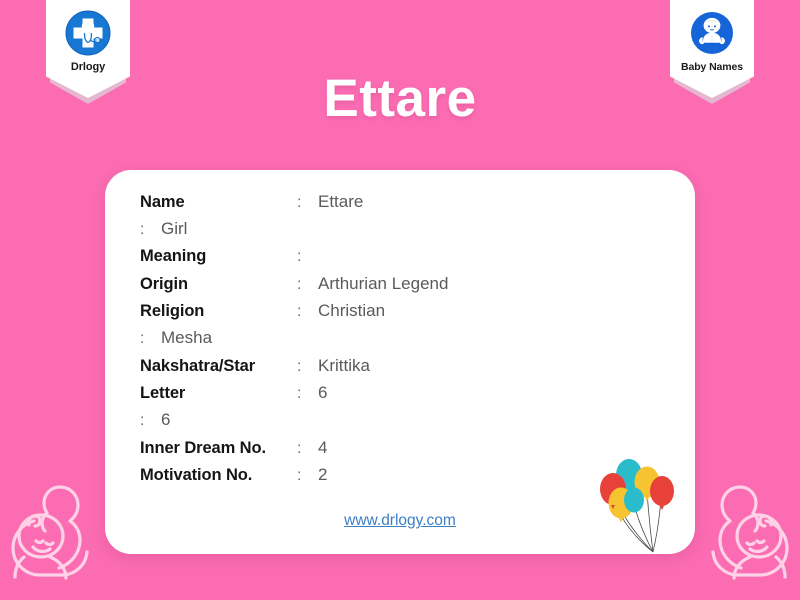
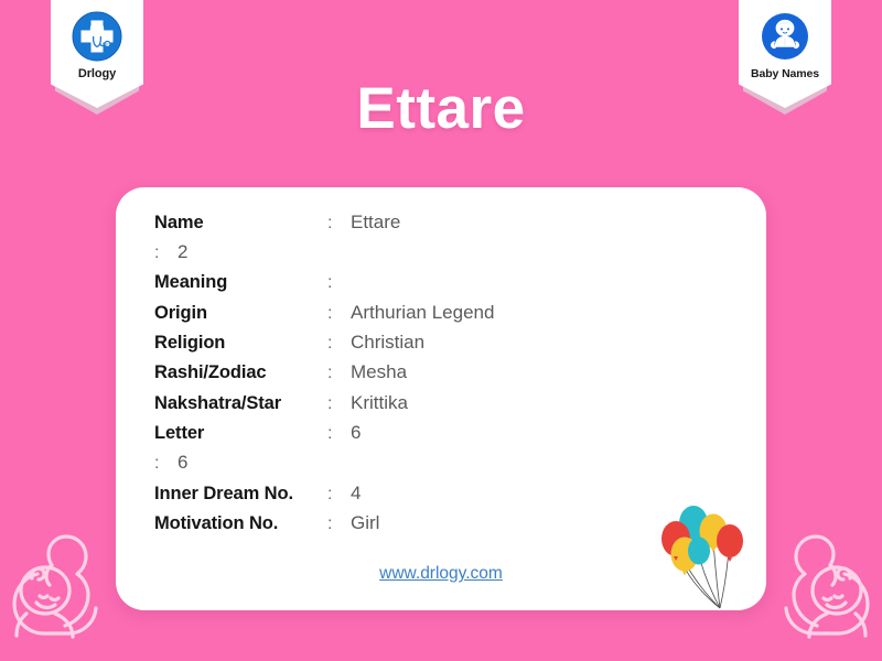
  Drlogy
  Baby Names
  Ettare
  Name
  :
  Ettare
  :
- Girl
+ 2
  Meaning
  :
  Origin
  :
  Arthurian Legend
  Religion
  :
  Christian
+ Rashi/Zodiac
  :
  Mesha
  Nakshatra/Star
  :
  Krittika
  Letter
  :
  6
  :
  6
  Inner Dream No.
  :
  4
  Motivation No.
  :
- 2
+ Girl
  www.drlogy.com
